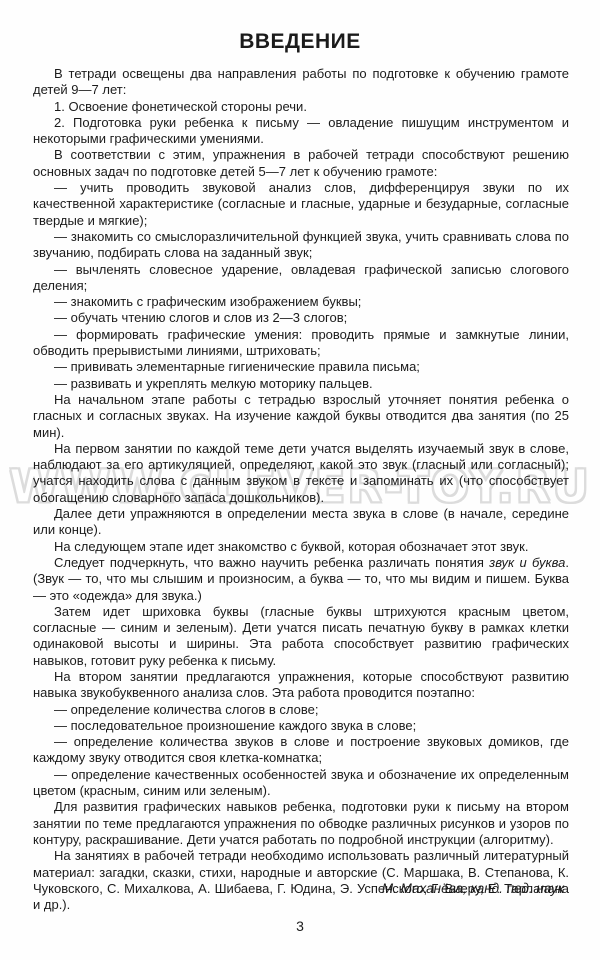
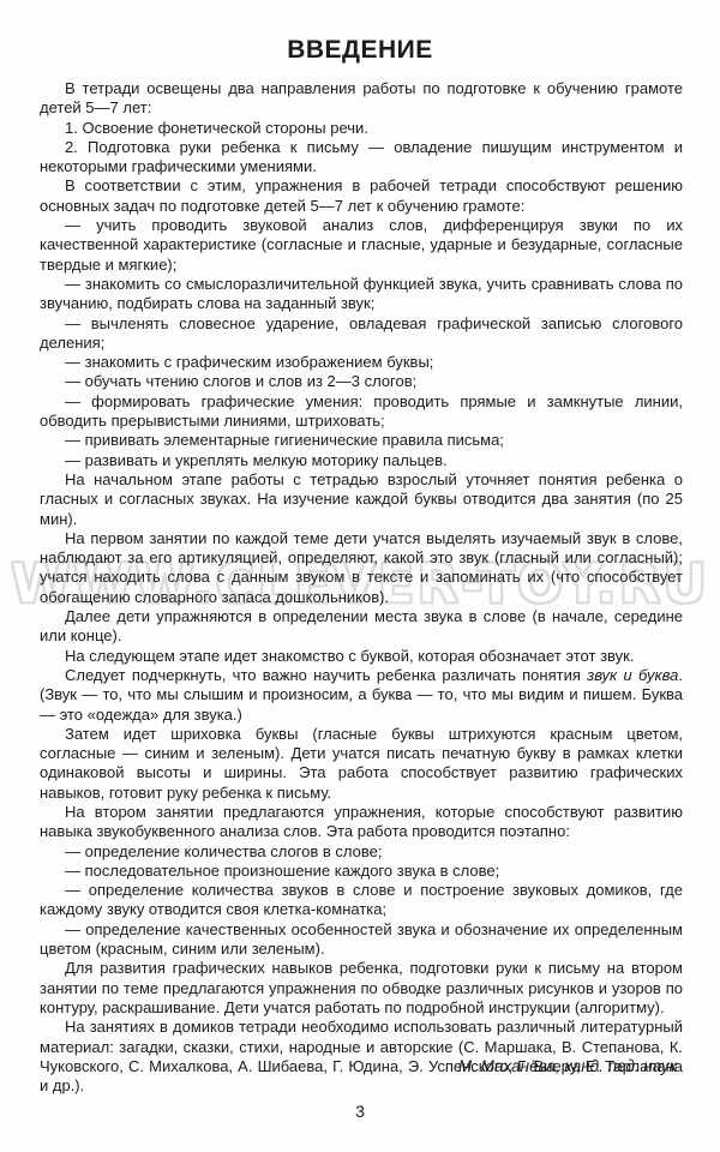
  WWW.CLEVER-TOY.RU
  ВВЕДЕНИЕ
- В тетради освещены два направления работы по подготовке к обучению грамоте детей 9—7 лет:
+ В тетради освещены два направления работы по подготовке к обучению грамоте детей 5—7 лет:
  1. Освоение фонетической стороны речи.
  2. Подготовка руки ребенка к письму — овладение пишущим инструментом и некоторыми графическими умениями.
  В соответствии с этим, упражнения в рабочей тетради способствуют решению основных задач по подготовке детей 5—7 лет к обучению грамоте:
  — учить проводить звуковой анализ слов, дифференцируя звуки по их качественной характеристике (согласные и гласные, ударные и безударные, согласные твердые и мягкие);
  — знакомить со смыслоразличительной функцией звука, учить сравнивать слова по звучанию, подбирать слова на заданный звук;
  — вычленять словесное ударение, овладевая графической записью слогового деления;
  — знакомить с графическим изображением буквы;
  — обучать чтению слогов и слов из 2—3 слогов;
  — формировать графические умения: проводить прямые и замкнутые линии, обводить прерывистыми линиями, штриховать;
  — прививать элементарные гигиенические правила письма;
  — развивать и укреплять мелкую моторику пальцев.
  На начальном этапе работы с тетрадью взрослый уточняет понятия ребенка о гласных и согласных звуках. На изучение каждой буквы отводится два занятия (по 25 мин).
  На первом занятии по каждой теме дети учатся выделять изучаемый звук в слове, наблюдают за его артикуляцией, определяют, какой это звук (гласный или согласный); учатся находить слова с данным звуком в тексте и запоминать их (что способствует обогащению словарного запаса дошкольников).
  Далее дети упражняются в определении места звука в слове (в начале, середине или конце).
  На следующем этапе идет знакомство с буквой, которая обозначает этот звук.
  Следует подчеркнуть, что важно научить ребенка различать понятия звук и буква. (Звук — то, что мы слышим и произносим, а буква — то, что мы видим и пишем. Буква — это «одежда» для звука.)
  Затем идет шриховка буквы (гласные буквы штрихуются красным цветом, согласные — синим и зеленым). Дети учатся писать печатную букву в рамках клетки одинаковой высоты и ширины. Эта работа способствует развитию графических навыков, готовит руку ребенка к письму.
  На втором занятии предлагаются упражнения, которые способствуют развитию навыка звукобуквенного анализа слов. Эта работа проводится поэтапно:
  — определение количества слогов в слове;
  — последовательное произношение каждого звука в слове;
  — определение количества звуков в слове и построение звуковых домиков, где каждому звуку отводится своя клетка-комнатка;
  — определение качественных особенностей звука и обозначение их определенным цветом (красным, синим или зеленым).
  Для развития графических навыков ребенка, подготовки руки к письму на втором занятии по теме предлагаются упражнения по обводке различных рисунков и узоров по контуру, раскрашивание. Дети учатся работать по подробной инструкции (алгоритму).
- На занятиях в рабочей тетради необходимо использовать различный литературный материал: загадки, сказки, стихи, народные и авторские (С. Маршака, В. Степанова, К. Чуковского, С. Михалкова, А. Шибаева, Г. Юдина, Э. Успенского, Г. Виеру, Е. Тарлапана и др.).
+ На занятиях в домиков тетради необходимо использовать различный литературный материал: загадки, сказки, стихи, народные и авторские (С. Маршака, В. Степанова, К. Чуковского, С. Михалкова, А. Шибаева, Г. Юдина, Э. Успенского, Г. Виеру, Е. Тарлапана и др.).
  М. Маханёва, канд. пед. наук
  3
